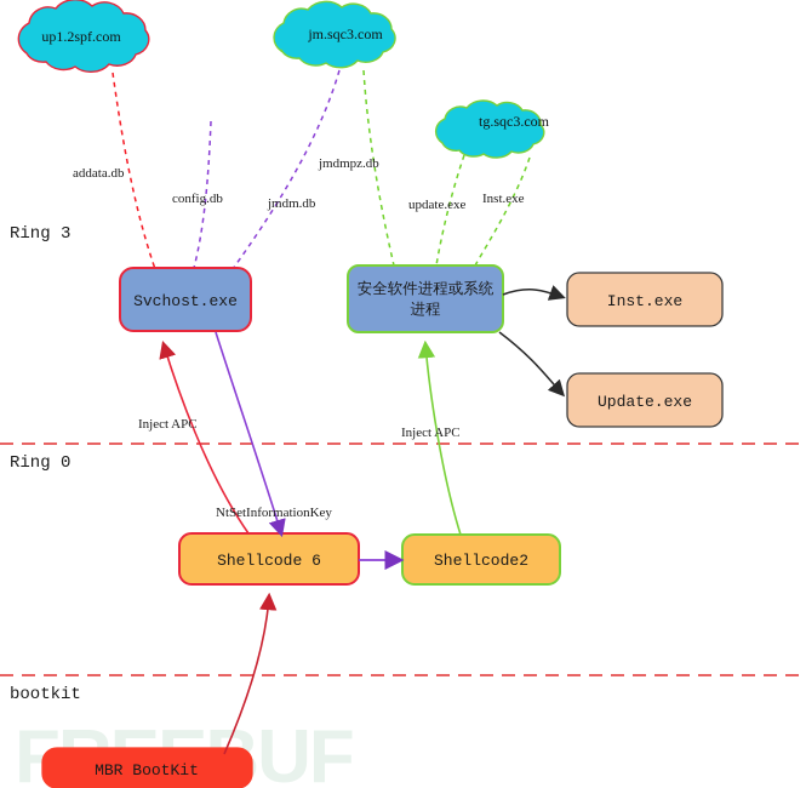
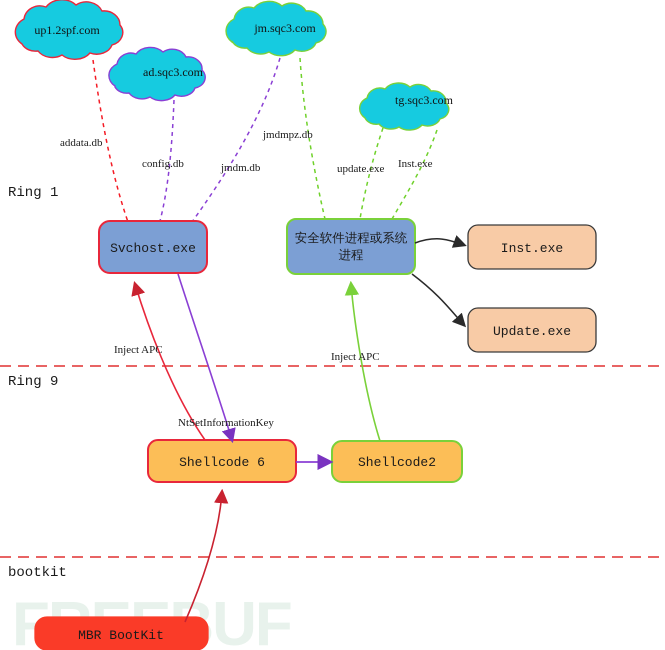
- Ring 3
+ Ring 1
- Ring 0
+ Ring 9
  bootkit
  up1.2spf.com
+ ad.sqc3.com
  jm.sqc3.com
  tg.sqc3.com
  addata.db
  config.db
  jmdm.db
  jmdmpz.db
  update.exe
  Inst.exe
  Svchost.exe
  安全软件进程或系统
  进程
  Inst.exe
  Update.exe
  Shellcode 6
  Shellcode2
  MBR BootKit
  Inject APC
  Inject APC
  NtSetInformationKey
